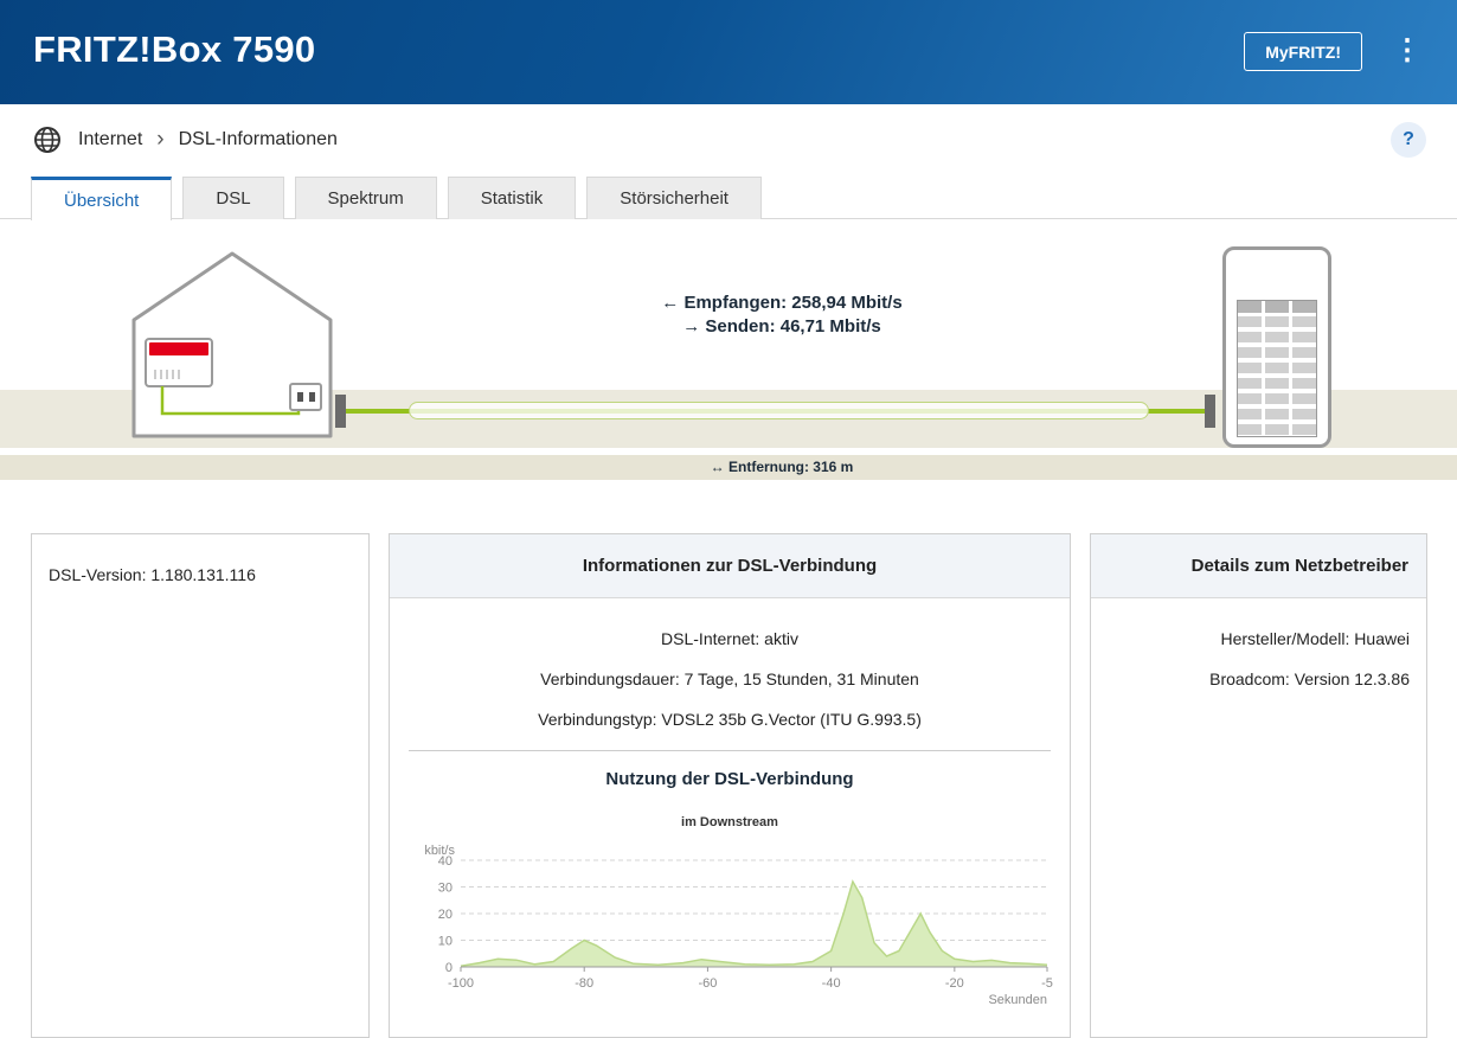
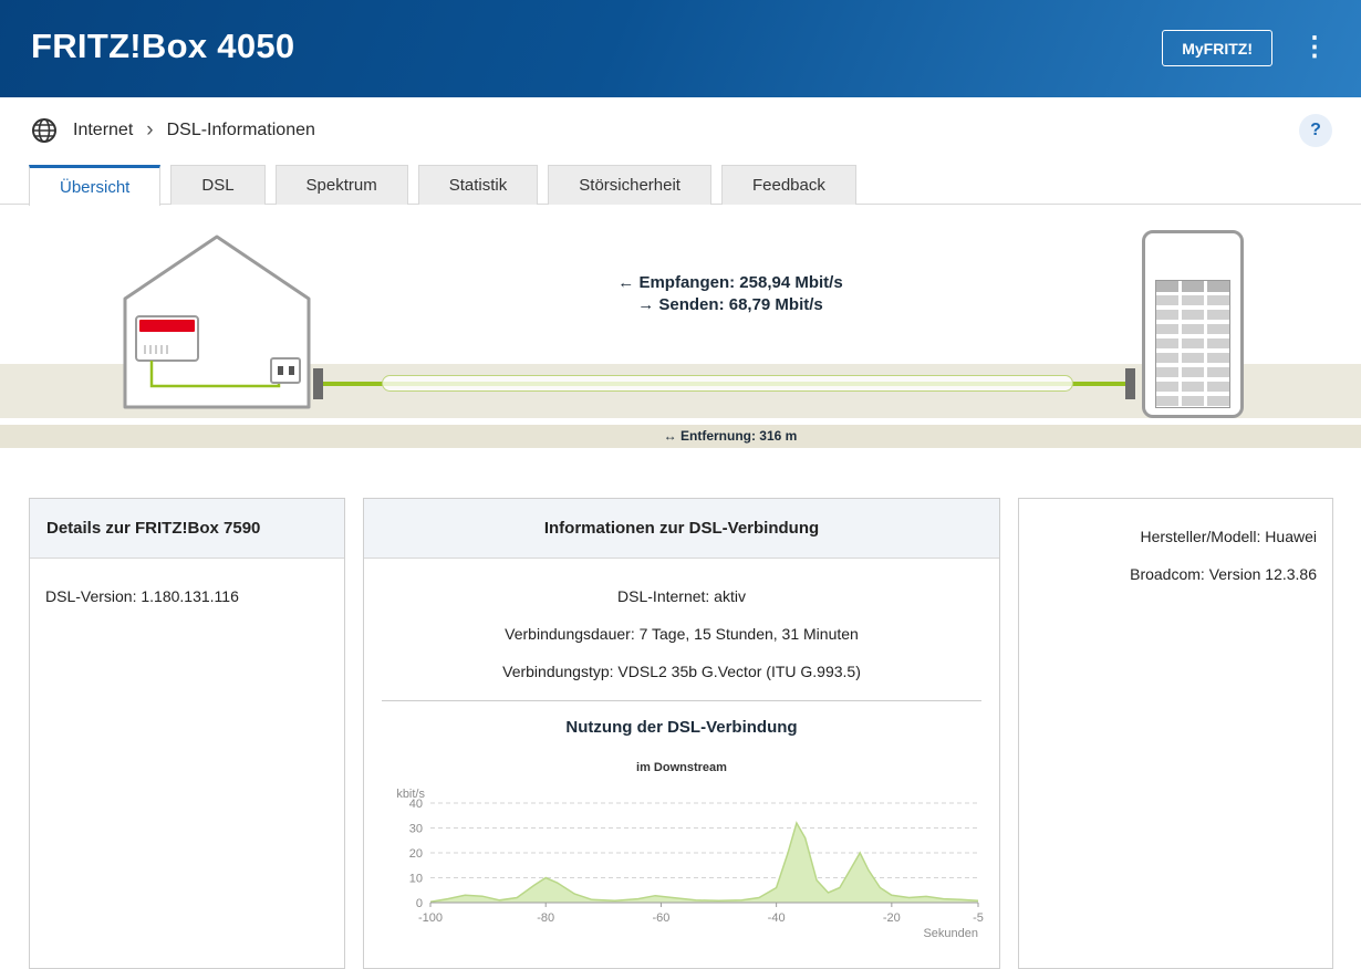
- FRITZ!Box 7590
+ FRITZ!Box 4050
  MyFRITZ!
  ⋮
  Internet
  ›
  DSL-Informationen
  ?
  Übersicht
  DSL
  Spektrum
  Statistik
  Störsicherheit
+ Feedback
  ← Empfangen: 258,94 Mbit/s
- → Senden: 46,71 Mbit/s
+ → Senden: 68,79 Mbit/s
  ↔ Entfernung: 316 m
+ Details zur FRITZ!Box 7590
  DSL-Version: 1.180.131.116
  Informationen zur DSL-Verbindung
  DSL-Internet: aktiv
  Verbindungsdauer: 7 Tage, 15 Stunden, 31 Minuten
  Verbindungstyp: VDSL2 35b G.Vector (ITU G.993.5)
  Nutzung der DSL-Verbindung
  im Downstream
  0
  10
  20
  30
  40
  kbit/s
  -100
  -80
  -60
  -40
  -20
  -5
  Sekunden
- Details zum Netzbetreiber
  Hersteller/Modell: Huawei
  Broadcom: Version 12.3.86
